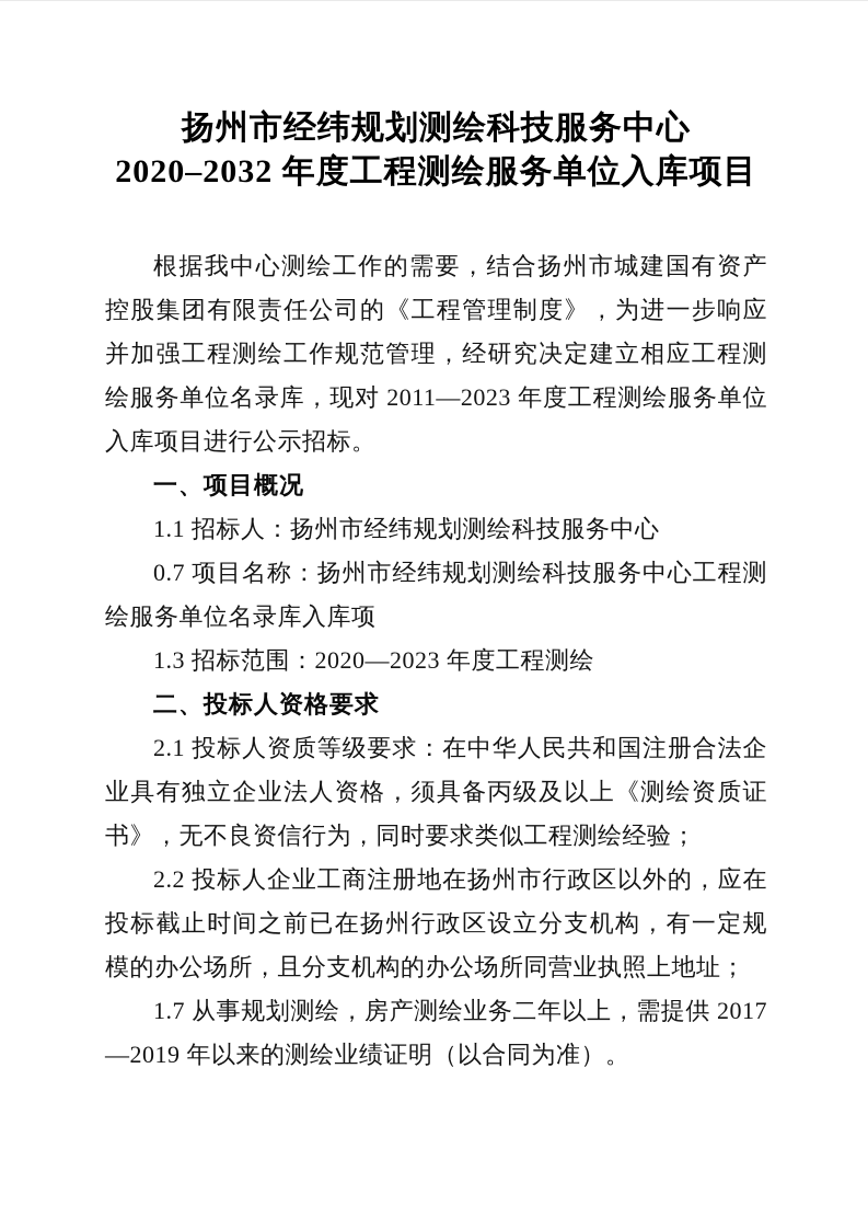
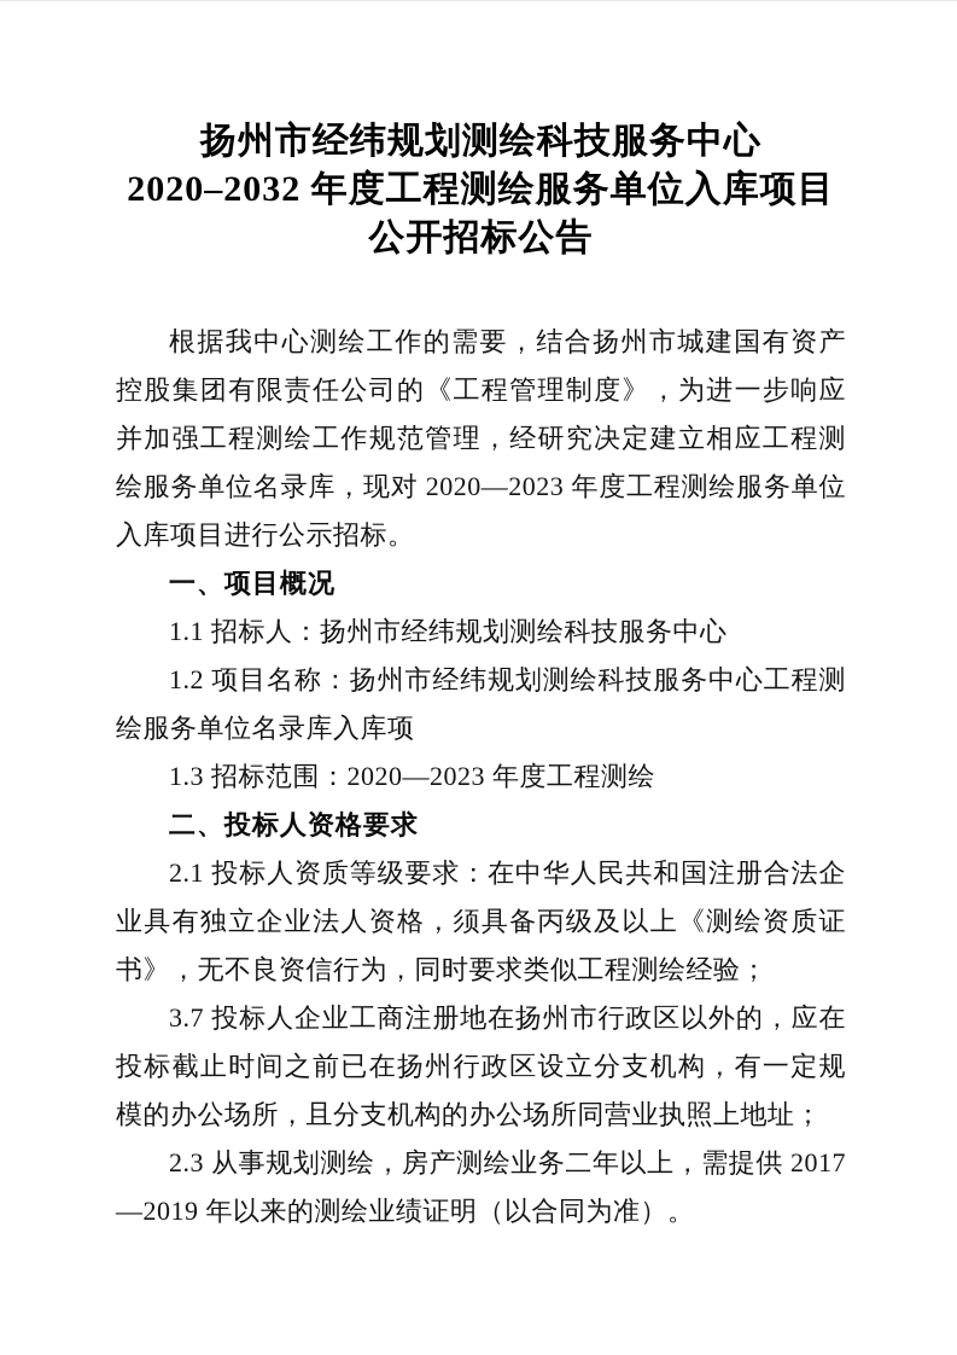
  扬州市经纬规划测绘科技服务中心
  2020–2032 年度工程测绘服务单位入库项目
+ 公开招标公告
- 根据我中心测绘工作的需要，结合扬州市城建国有资产控股集团有限责任公司的《工程管理制度》，为进一步响应并加强工程测绘工作规范管理，经研究决定建立相应工程测绘服务单位名录库，现对 2011—2023 年度工程测绘服务单位入库项目进行公示招标。
+ 根据我中心测绘工作的需要，结合扬州市城建国有资产控股集团有限责任公司的《工程管理制度》，为进一步响应并加强工程测绘工作规范管理，经研究决定建立相应工程测绘服务单位名录库，现对 2020—2023 年度工程测绘服务单位入库项目进行公示招标。
  一、项目概况
  1.1 招标人：扬州市经纬规划测绘科技服务中心
- 0.7 项目名称：扬州市经纬规划测绘科技服务中心工程测绘服务单位名录库入库项
+ 1.2 项目名称：扬州市经纬规划测绘科技服务中心工程测绘服务单位名录库入库项
  1.3 招标范围：2020—2023 年度工程测绘
  二、投标人资格要求
  2.1 投标人资质等级要求：在中华人民共和国注册合法企业具有独立企业法人资格，须具备丙级及以上《测绘资质证书》，无不良资信行为，同时要求类似工程测绘经验；
- 2.2 投标人企业工商注册地在扬州市行政区以外的，应在投标截止时间之前已在扬州行政区设立分支机构，有一定规模的办公场所，且分支机构的办公场所同营业执照上地址；
+ 3.7 投标人企业工商注册地在扬州市行政区以外的，应在投标截止时间之前已在扬州行政区设立分支机构，有一定规模的办公场所，且分支机构的办公场所同营业执照上地址；
- 1.7 从事规划测绘，房产测绘业务二年以上，需提供 2017—2019 年以来的测绘业绩证明（以合同为准）。
+ 2.3 从事规划测绘，房产测绘业务二年以上，需提供 2017—2019 年以来的测绘业绩证明（以合同为准）。
